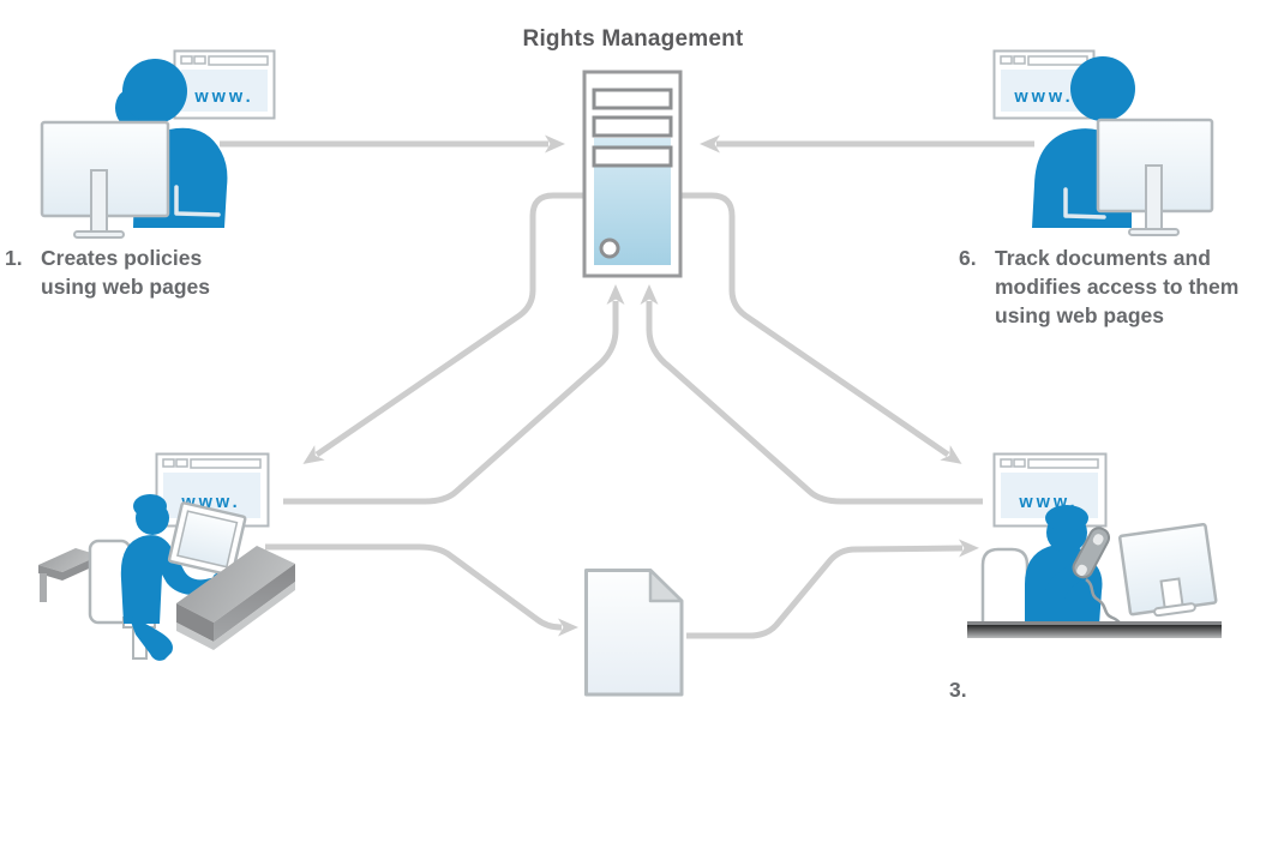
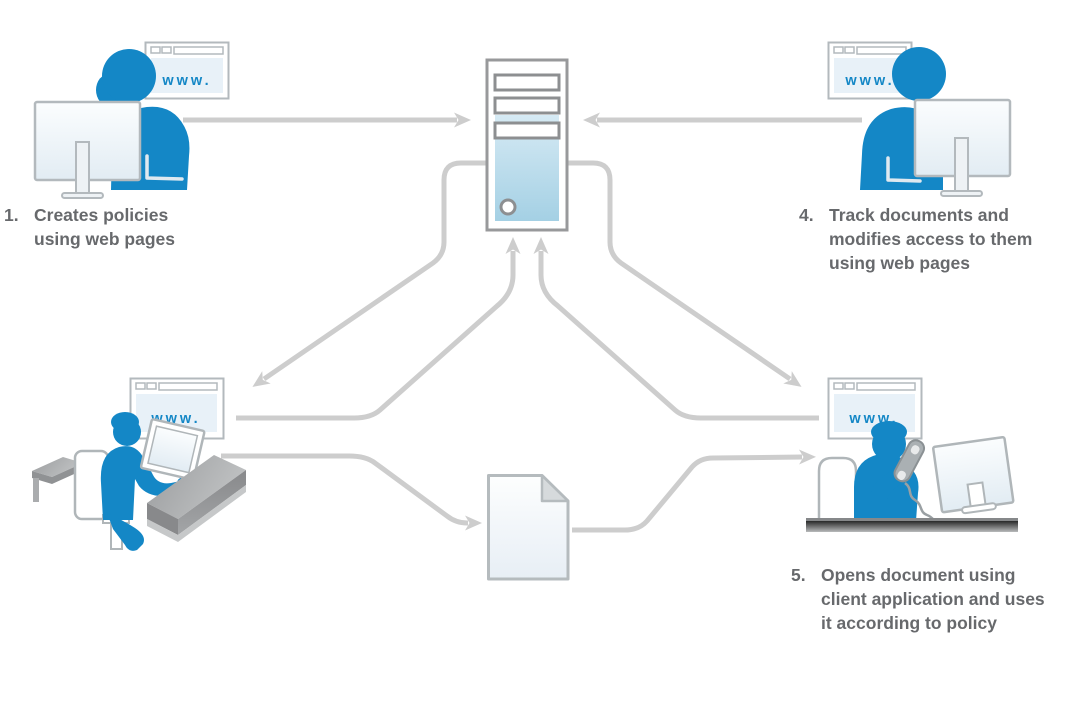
  www.
  www.
  www.
  www.
- Rights Management
  1.
  Creates policies
  using web pages
- 3.
+ 5.
+ Opens document using
+ client application and uses
+ it according to policy
- 6.
+ 4.
  Track documents and
  modifies access to them
  using web pages
